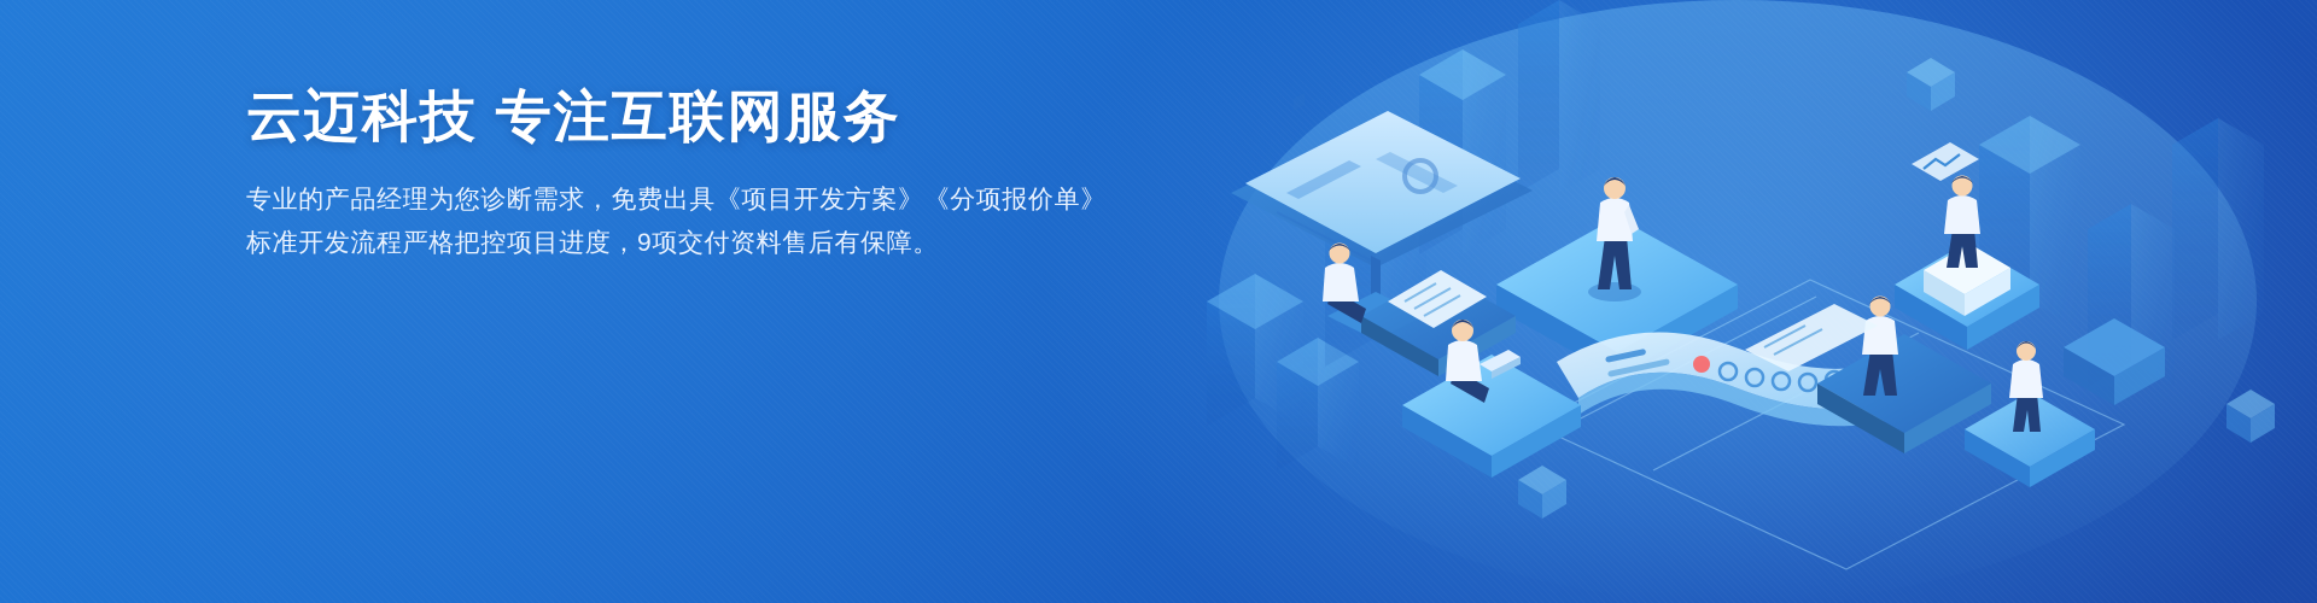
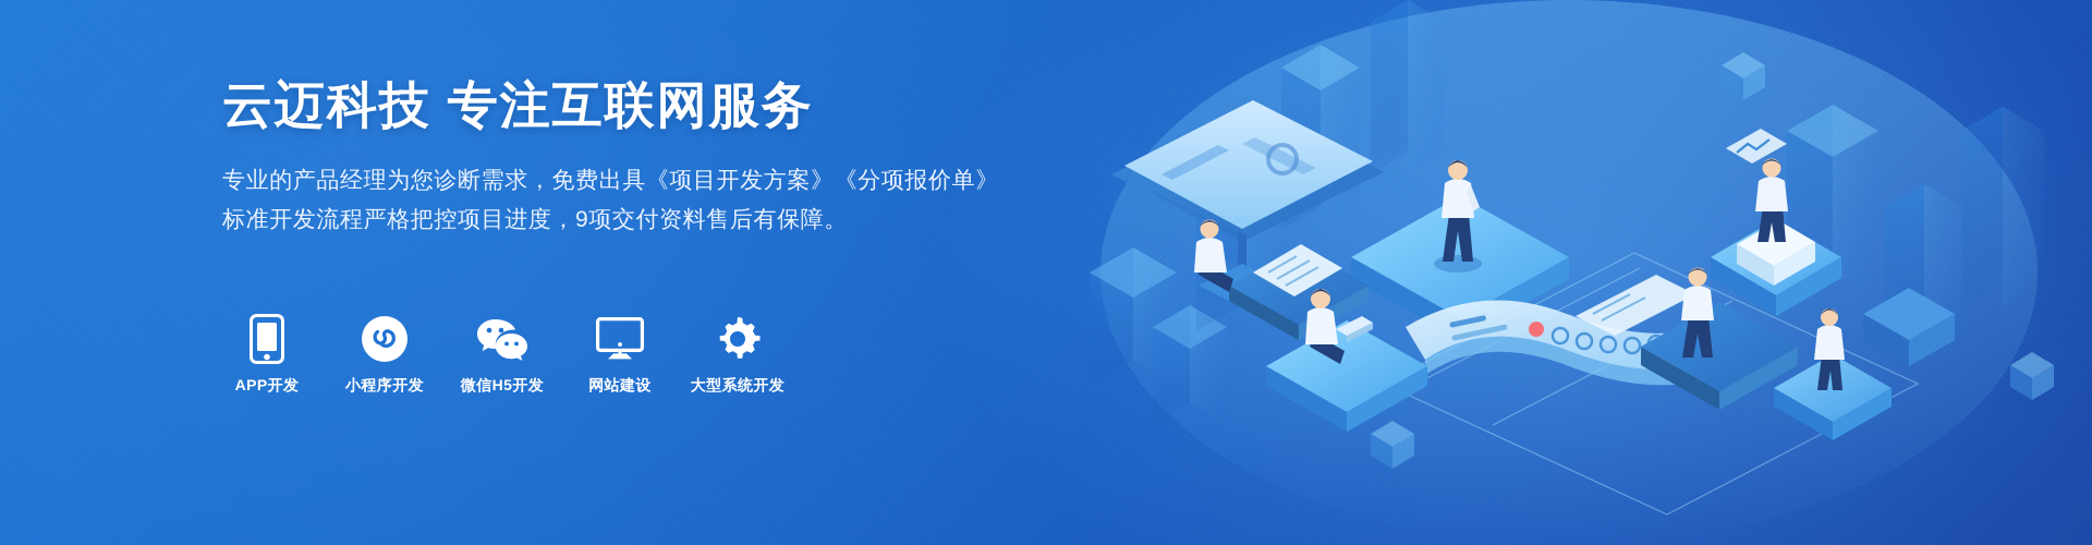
  云迈科技 专注互联网服务
  专业的产品经理为您诊断需求，免费出具《项目开发方案》《分项报价单》
  标准开发流程严格把控项目进度，9项交付资料售后有保障。
+ APP开发
+ 小程序开发
+ 微信H5开发
+ 网站建设
+ 大型系统开发
